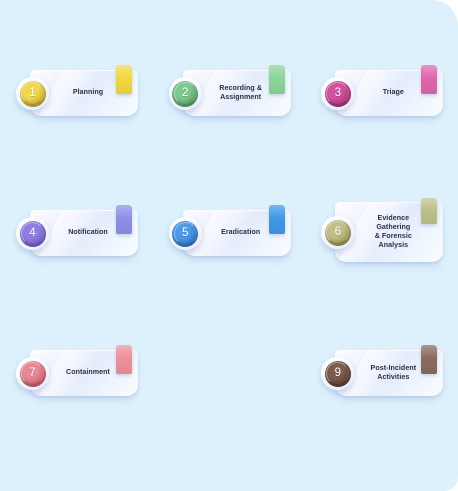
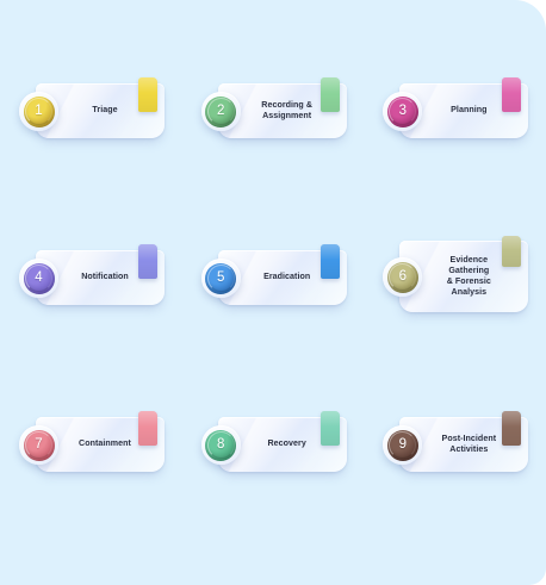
- Planning
+ Triage
  1
  Recording &
  Assignment
  2
- Triage
+ Planning
  3
  Notification
  4
  Eradication
  5
  Evidence
  Gathering
  & Forensic
  Analysis
  6
  Containment
  7
+ Recovery
+ 8
  Post-Incident
  Activities
  9
